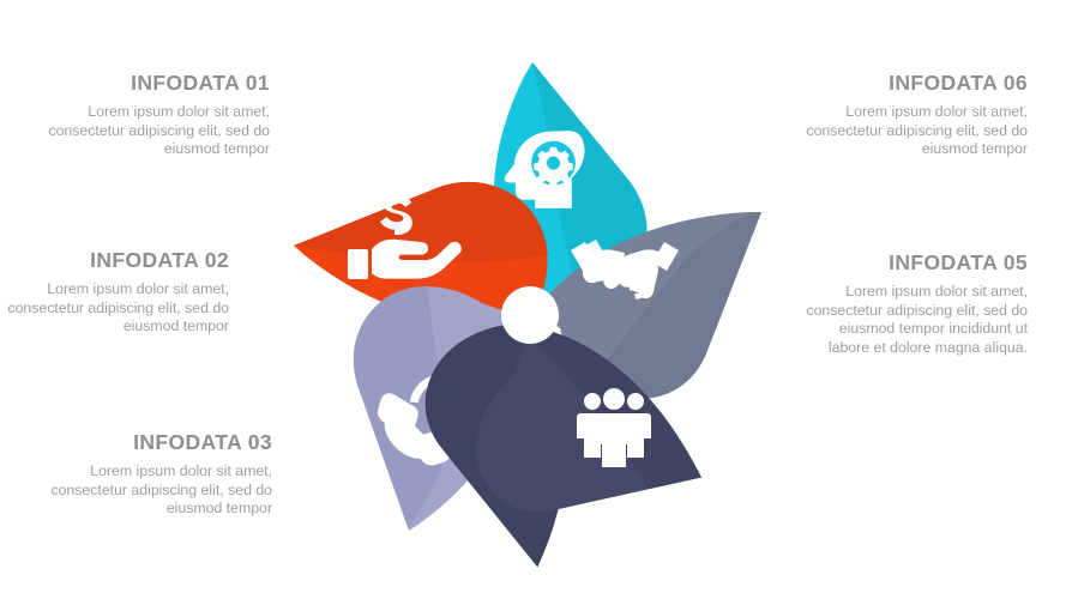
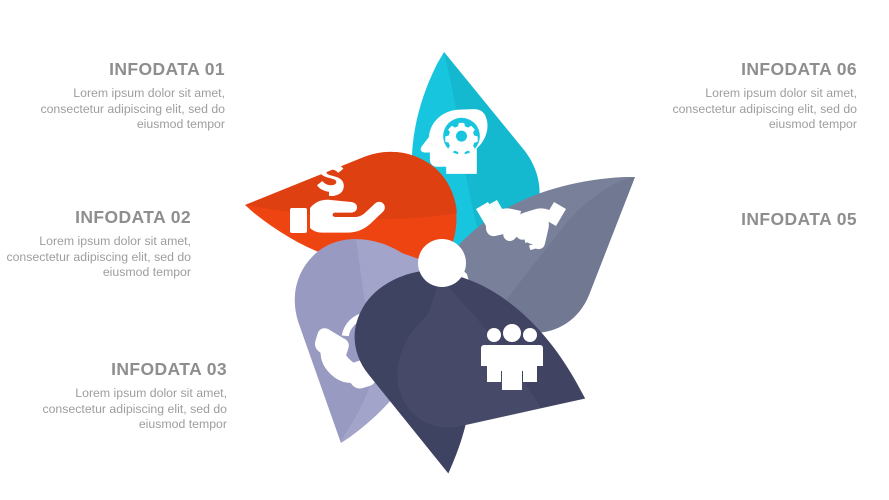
  INFODATA 01
  Lorem ipsum dolor sit amet, consectetur adipiscing elit, sed do eiusmod tempor
  INFODATA 02
  Lorem ipsum dolor sit amet, consectetur adipiscing elit, sed do eiusmod tempor
  INFODATA 03
  Lorem ipsum dolor sit amet, consectetur adipiscing elit, sed do eiusmod tempor
  INFODATA 06
  Lorem ipsum dolor sit amet, consectetur adipiscing elit, sed do eiusmod tempor
  INFODATA 05
- Lorem ipsum dolor sit amet, consectetur adipiscing elit, sed do eiusmod tempor incididunt ut labore et dolore magna aliqua.
